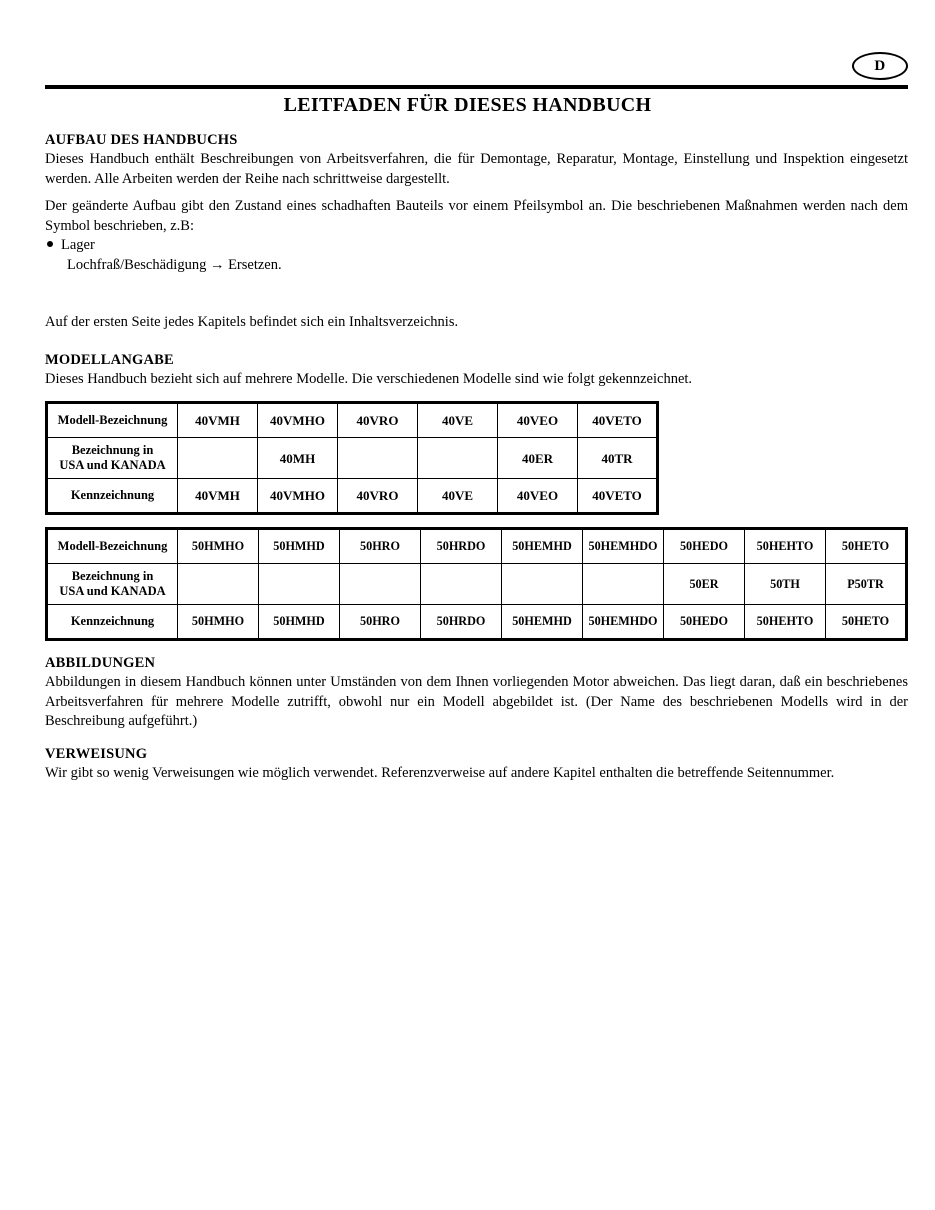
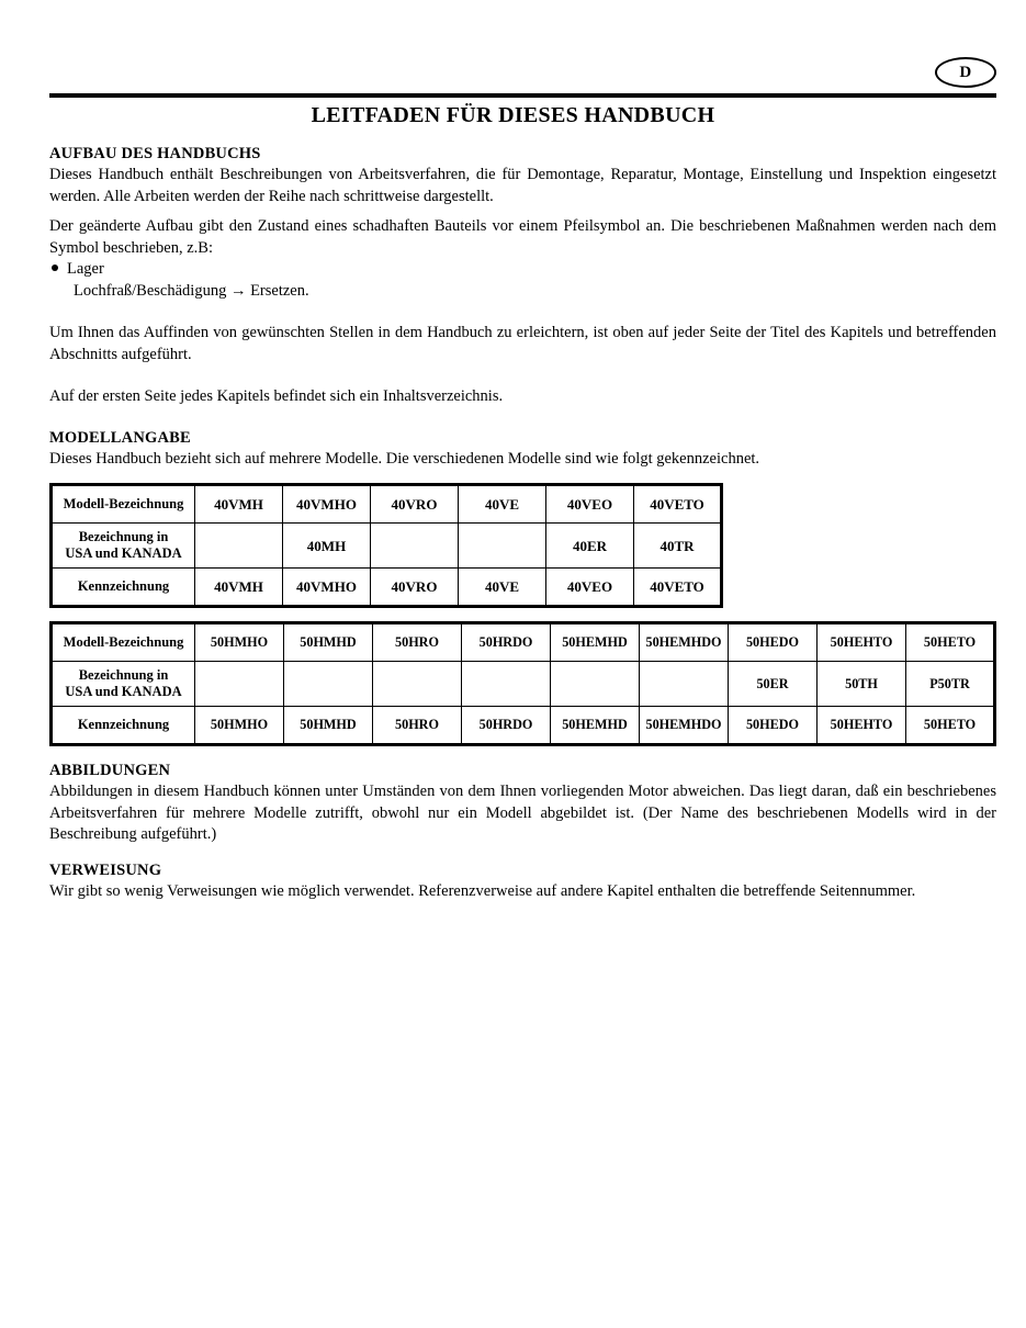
  D
  LEITFADEN FÜR DIESES HANDBUCH
  AUFBAU DES HANDBUCHS
  Dieses Handbuch enthält Beschreibungen von Arbeitsverfahren, die für Demontage, Reparatur, Montage, Einstellung und Inspektion eingesetzt werden. Alle Arbeiten werden der Reihe nach schrittweise dargestellt.
  Der geänderte Aufbau gibt den Zustand eines schadhaften Bauteils vor einem Pfeilsymbol an. Die beschriebenen Maßnahmen werden nach dem Symbol beschrieben, z.B:
  Lager
  Lochfraß/Beschädigung → Ersetzen.
+ Um Ihnen das Auffinden von gewünschten Stellen in dem Handbuch zu erleichtern, ist oben auf jeder Seite der Titel des Kapitels und betreffenden Abschnitts aufgeführt.
  Auf der ersten Seite jedes Kapitels befindet sich ein Inhaltsverzeichnis.
  MODELLANGABE
  Dieses Handbuch bezieht sich auf mehrere Modelle. Die verschiedenen Modelle sind wie folgt gekennzeichnet.
  Modell-Bezeichnung	40VMH	40VMHO	40VRO	40VE	40VEO	40VETO
  Bezeichnung in USA und KANADA		40MH			40ER	40TR
  Kennzeichnung	40VMH	40VMHO	40VRO	40VE	40VEO	40VETO
  Modell-Bezeichnung	50HMHO	50HMHD	50HRO	50HRDO	50HEMHD	50HEMHDO	50HEDO	50HEHTO	50HETO
  Bezeichnung in USA und KANADA							50ER	50TH	P50TR
  Kennzeichnung	50HMHO	50HMHD	50HRO	50HRDO	50HEMHD	50HEMHDO	50HEDO	50HEHTO	50HETO
  ABBILDUNGEN
  Abbildungen in diesem Handbuch können unter Umständen von dem Ihnen vorliegenden Motor abweichen. Das liegt daran, daß ein beschriebenes Arbeitsverfahren für mehrere Modelle zutrifft, obwohl nur ein Modell abgebildet ist. (Der Name des beschriebenen Modells wird in der Beschreibung aufgeführt.)
  VERWEISUNG
  Wir gibt so wenig Verweisungen wie möglich verwendet. Referenzverweise auf andere Kapitel enthalten die betreffende Seitennummer.
